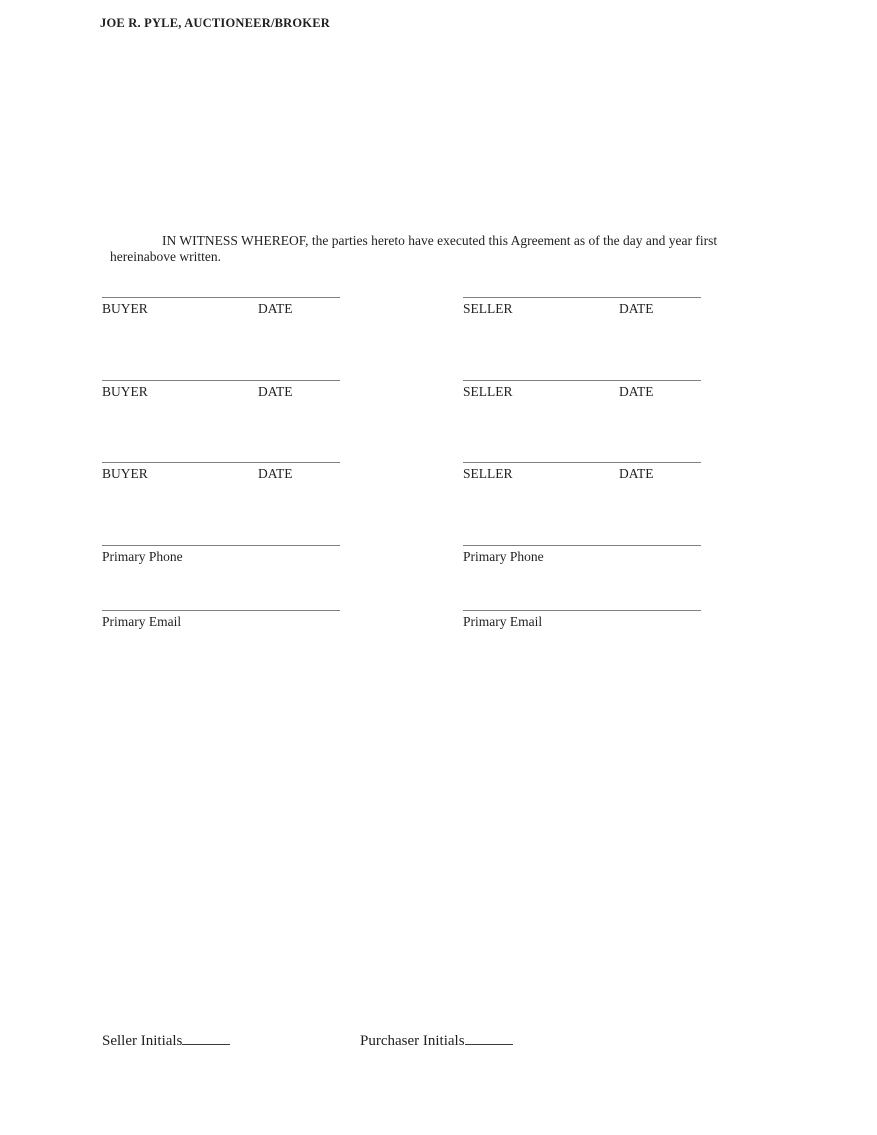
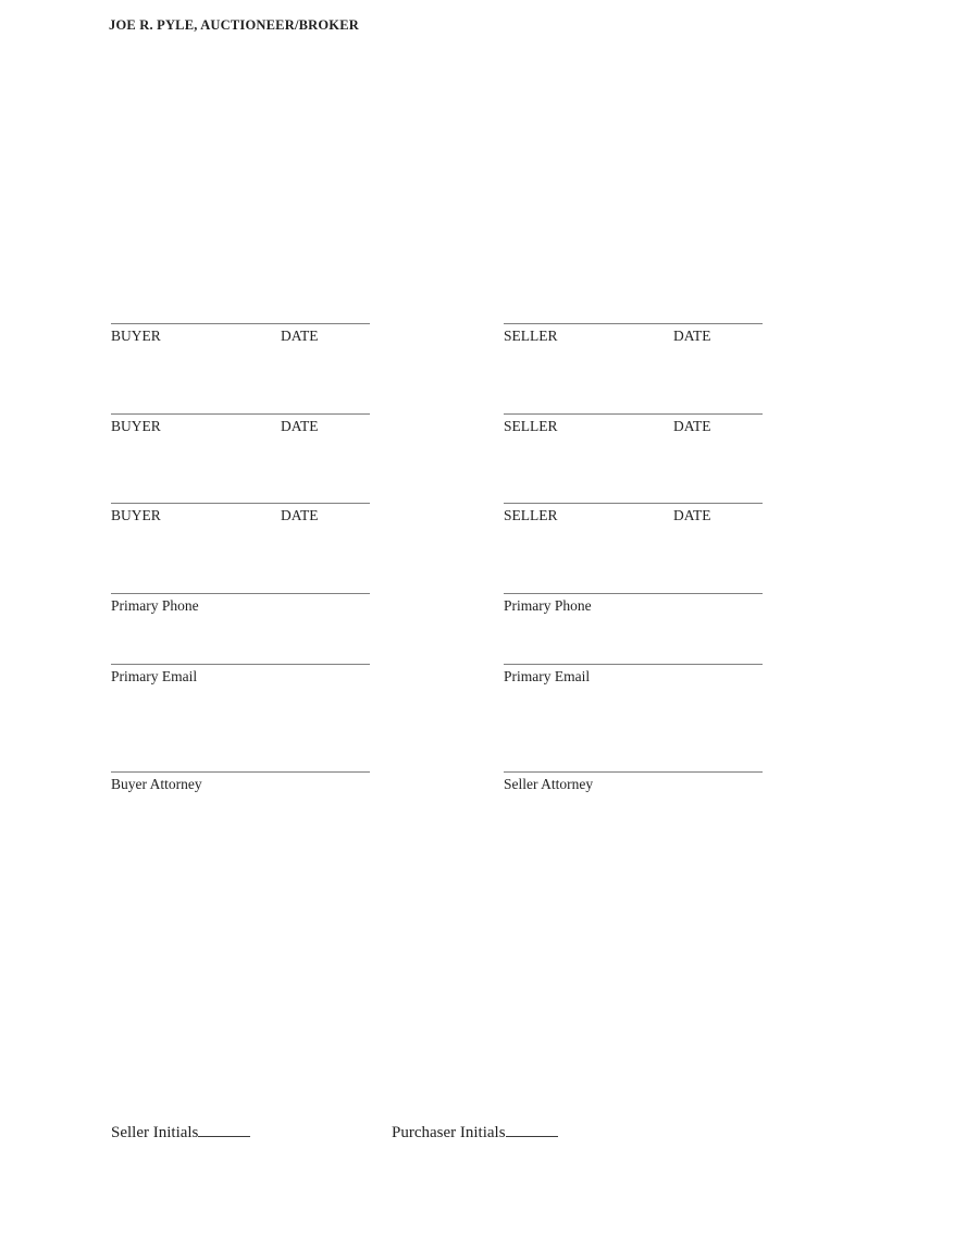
  JOE R. PYLE, AUCTIONEER/BROKER
- IN WITNESS WHEREOF, the parties hereto have executed this Agreement as of the day and year first hereinabove written.
  BUYER
  DATE
  SELLER
  DATE
  BUYER
  DATE
  SELLER
  DATE
  BUYER
  DATE
  SELLER
  DATE
  Primary Phone
  Primary Phone
  Primary Email
  Primary Email
+ Buyer Attorney
+ Seller Attorney
  Seller Initials
  Purchaser Initials
